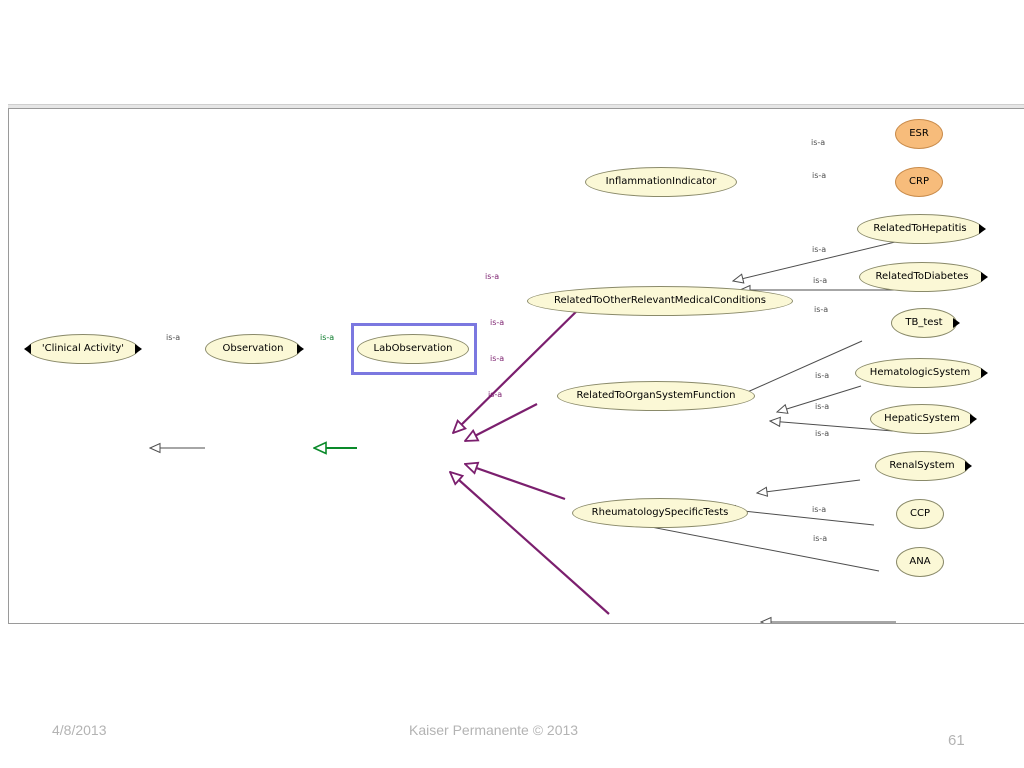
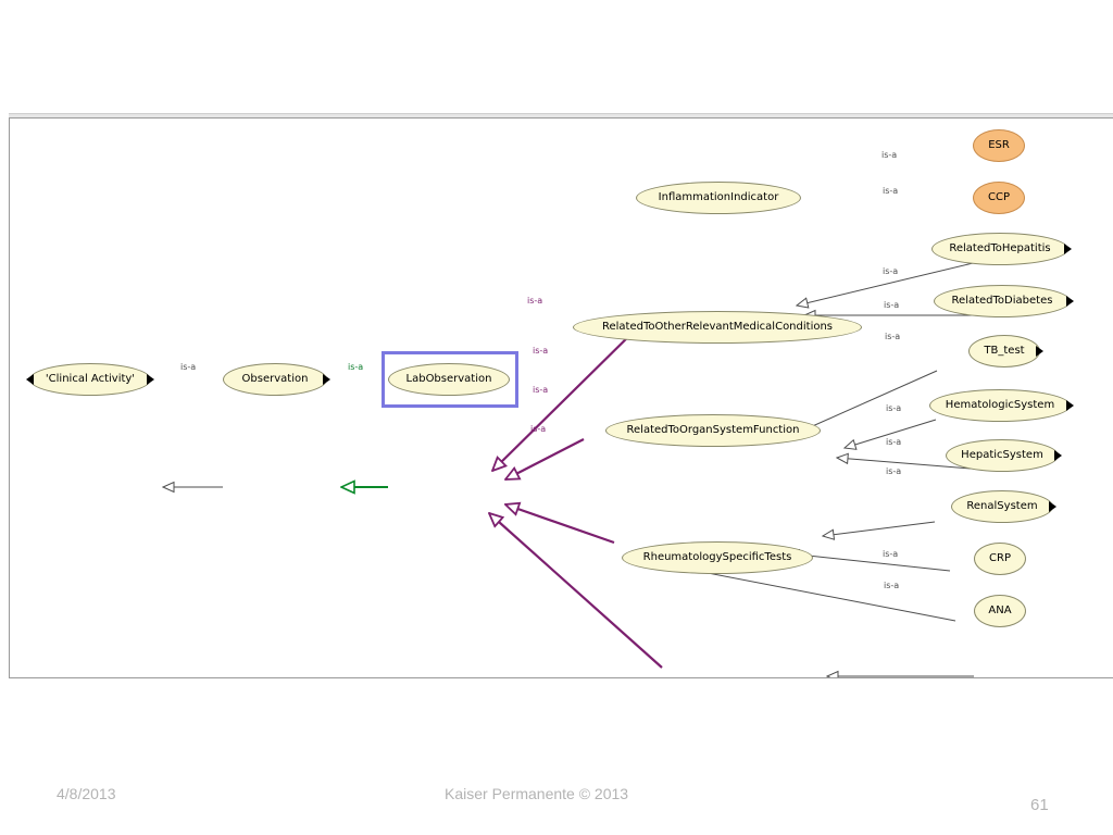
  'Clinical Activity'
  Observation
  LabObservation
  InflammationIndicator
  ESR
- CRP
+ CCP
  RelatedToOtherRelevantMedicalConditions
  RelatedToHepatitis
  RelatedToDiabetes
  TB_test
  RelatedToOrganSystemFunction
  HematologicSystem
  HepaticSystem
  RenalSystem
  RheumatologySpecificTests
- CCP
+ CRP
  ANA
  is-a
  is-a
  is-a
  is-a
  is-a
  is-a
  is-a
  is-a
  is-a
  is-a
  is-a
  is-a
  is-a
  is-a
  is-a
  is-a
  4/8/2013
  Kaiser Permanente © 2013
  61
